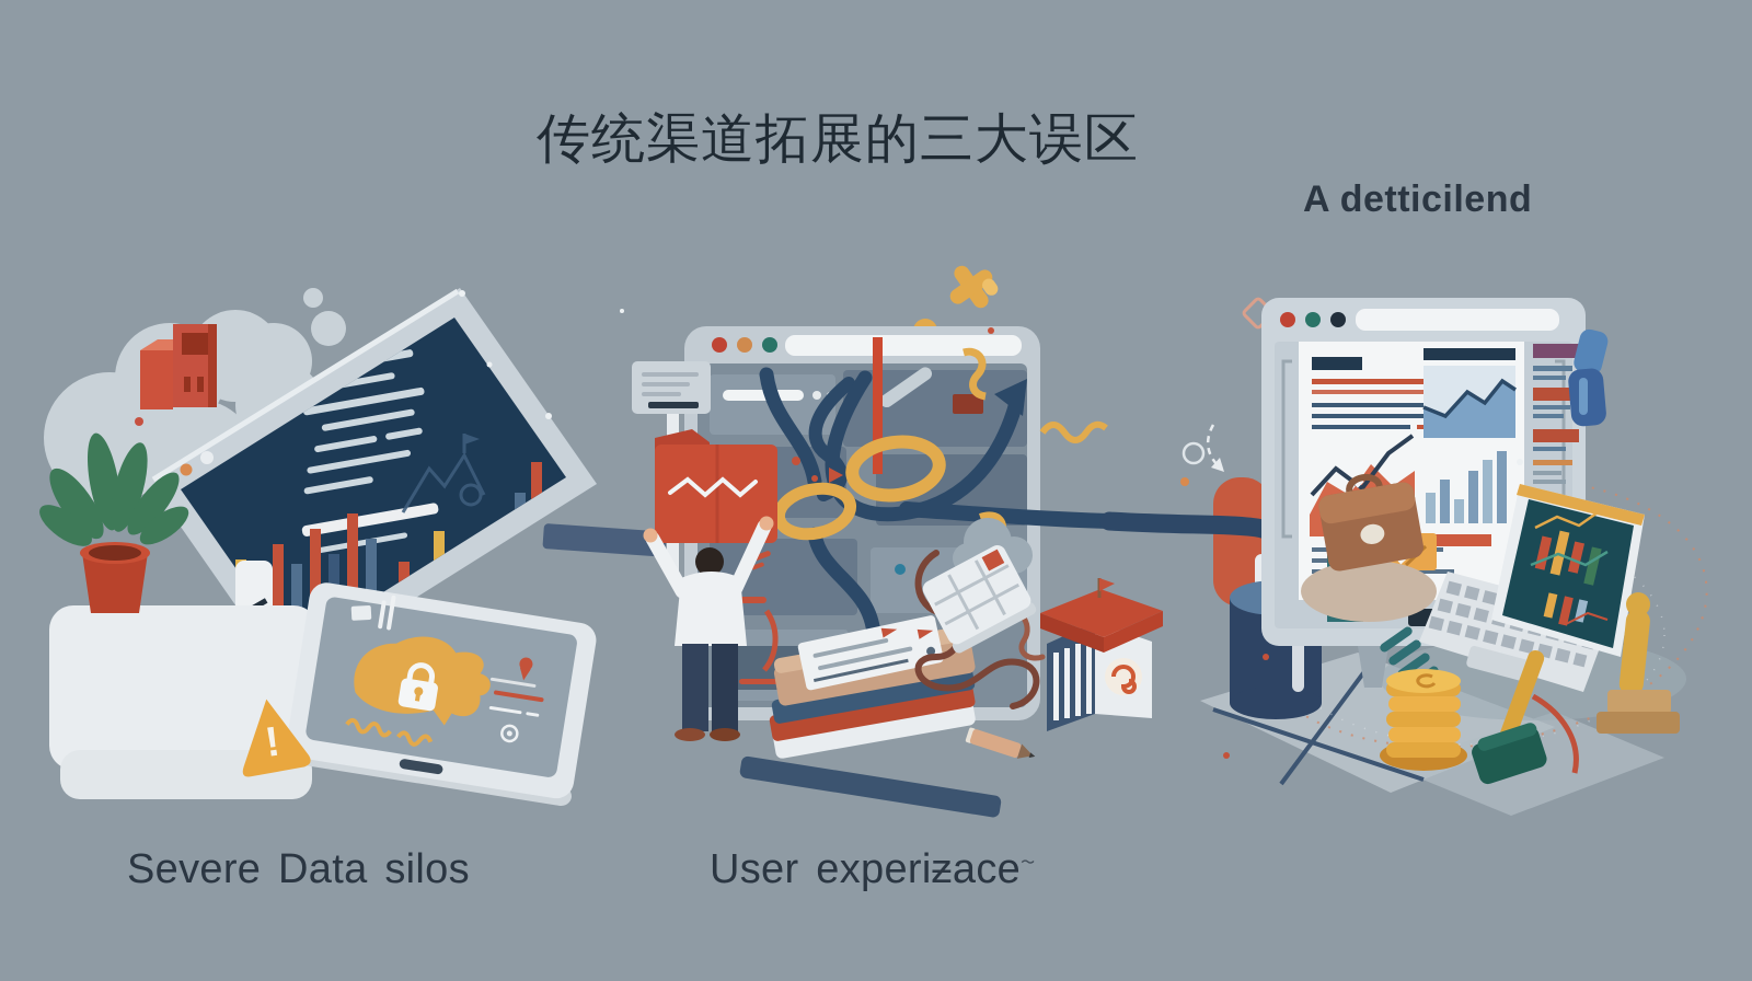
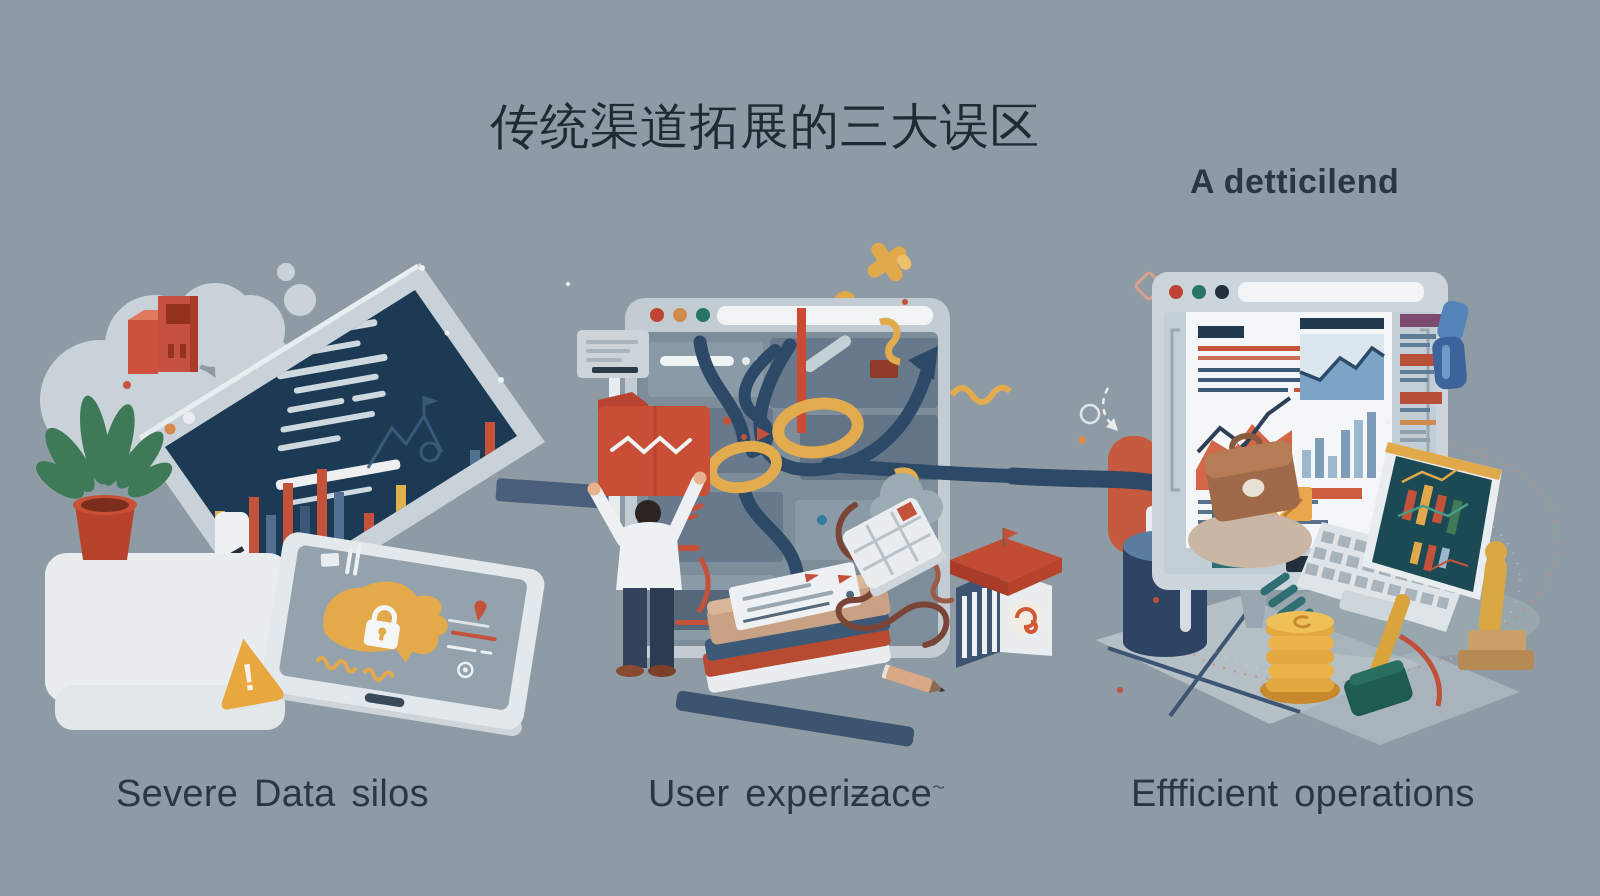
  传统渠道拓展的三大误区
  A detticilend
  Severe Data silos
  User experiƶace〜
+ Effficient operations
